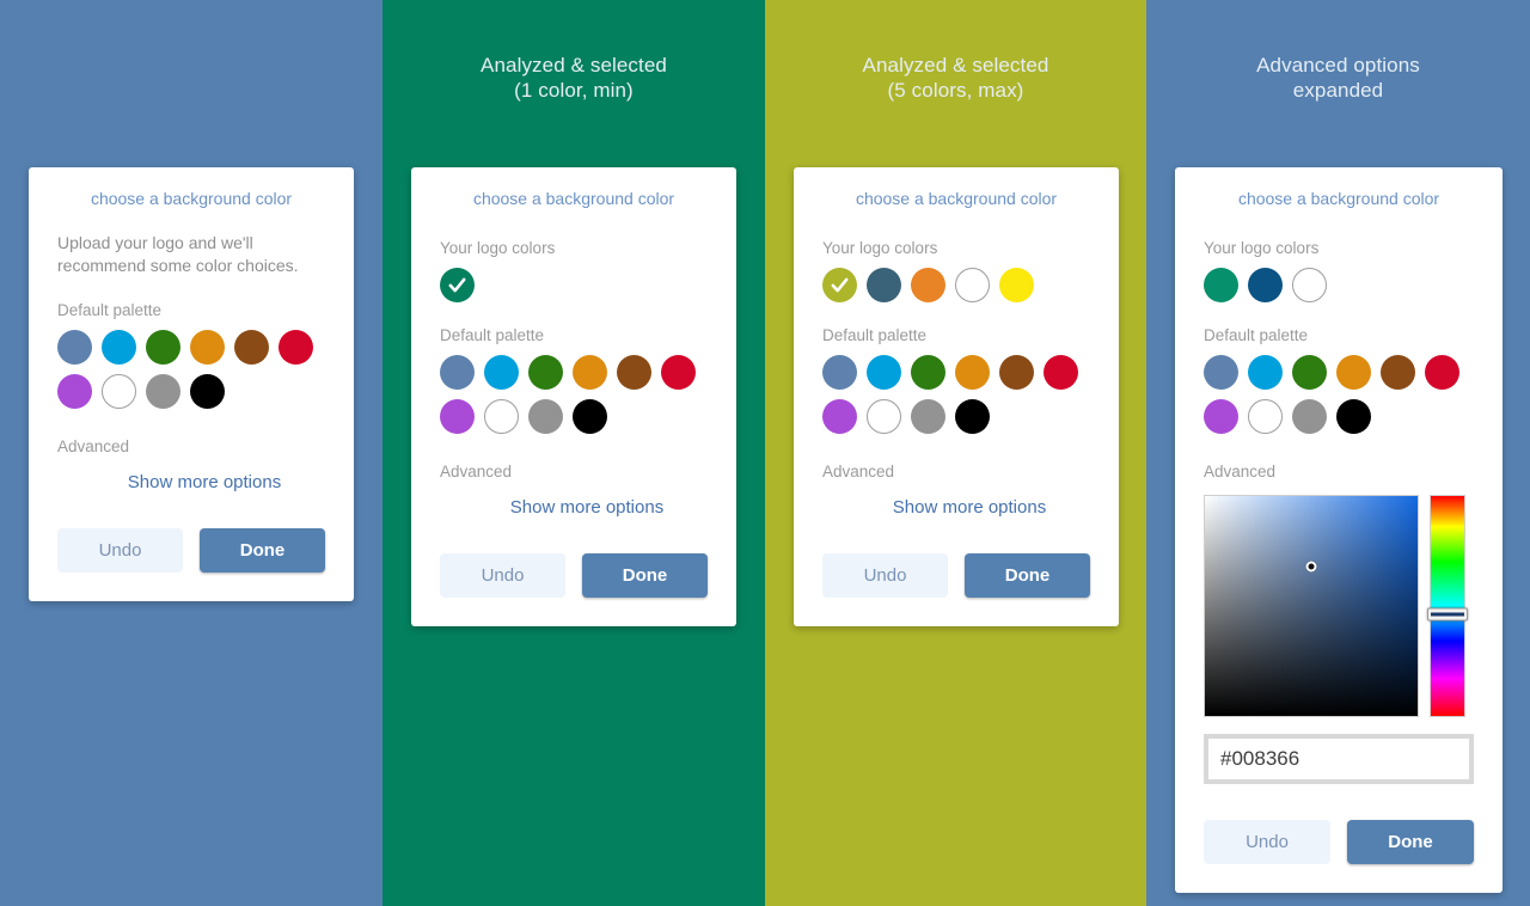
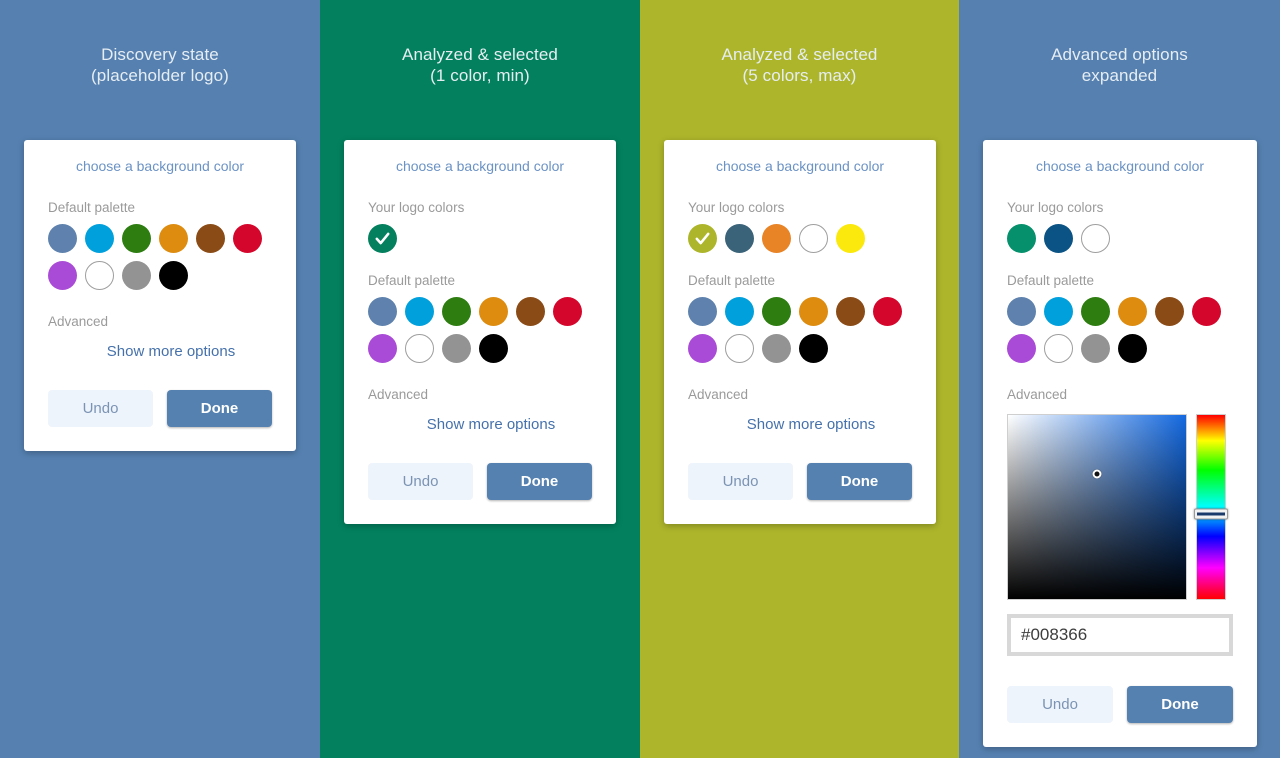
+ Discovery state
+ (placeholder logo)
  choose a background color
- Upload your logo and we'll recommend some color choices.
  Default palette
  Advanced
  Show more options
  Undo
  Done
  Analyzed & selected
  (1 color, min)
  choose a background color
  Your logo colors
  Default palette
  Advanced
  Show more options
  Undo
  Done
  Analyzed & selected
  (5 colors, max)
  choose a background color
  Your logo colors
  Default palette
  Advanced
  Show more options
  Undo
  Done
  Advanced options
  expanded
  choose a background color
  Your logo colors
  Default palette
  Advanced
  #008366
  Undo
  Done
